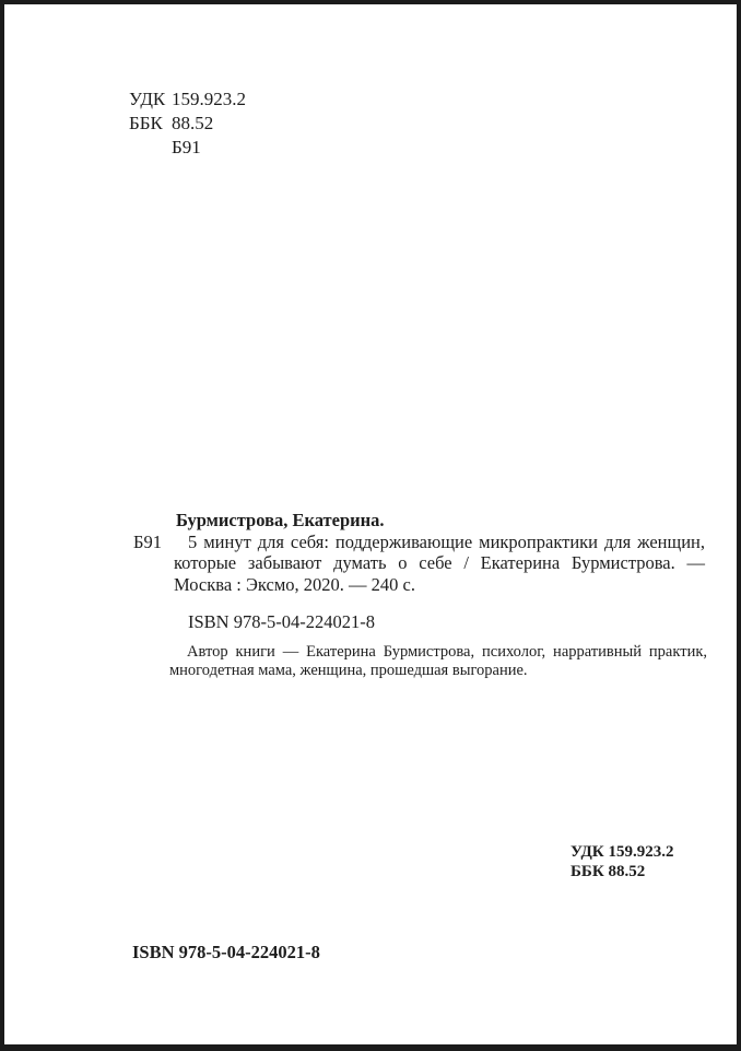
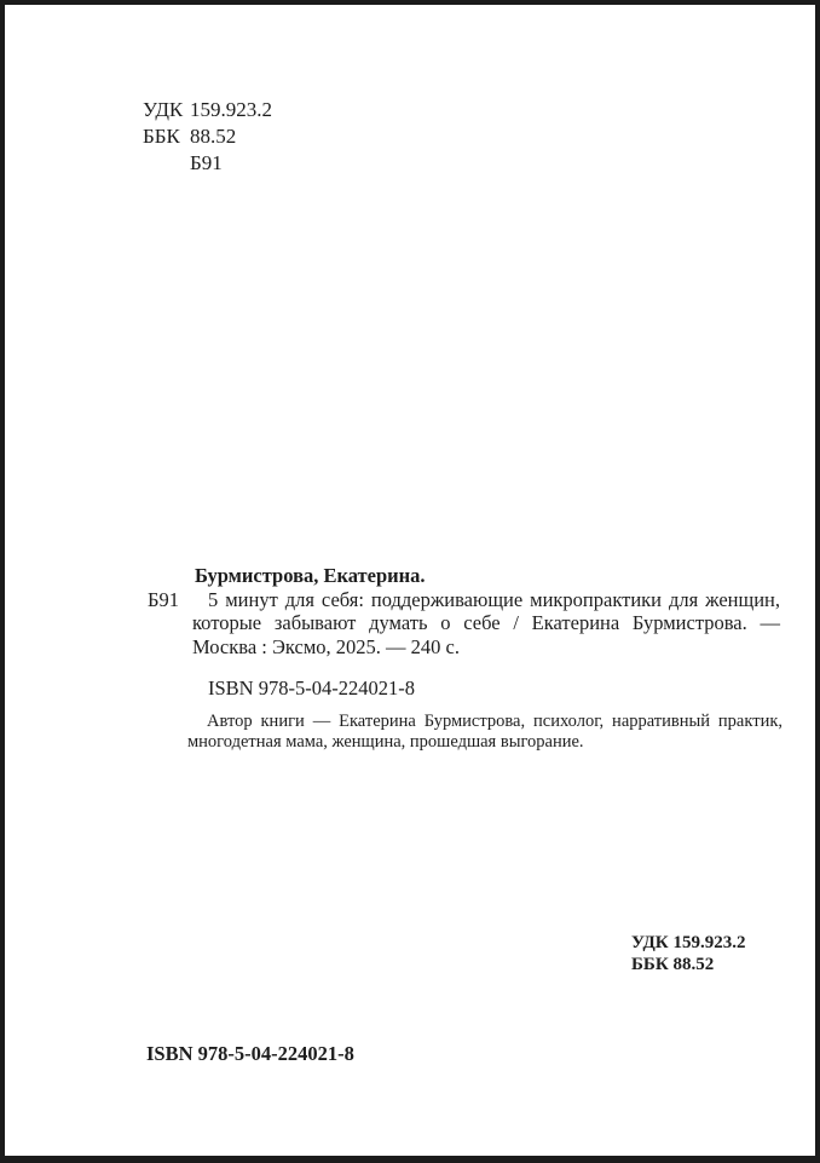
  УДК 159.923.2
  ББК 88.52
  Б91
  Бурмистрова, Екатерина.
  Б91
- 5 минут для себя: поддерживающие микропрактики для женщин, которые забывают думать о себе / Екатерина Бурмистрова. — Москва : Эксмо, 2020. — 240 с.
+ 5 минут для себя: поддерживающие микропрактики для женщин, которые забывают думать о себе / Екатерина Бурмистрова. — Москва : Эксмо, 2025. — 240 с.
  ISBN 978-5-04-224021-8
  Автор книги — Екатерина Бурмистрова, психолог, нарративный практик, многодетная мама, женщина, прошедшая выгорание.
  УДК 159.923.2
  ББК 88.52
  ISBN 978-5-04-224021-8
